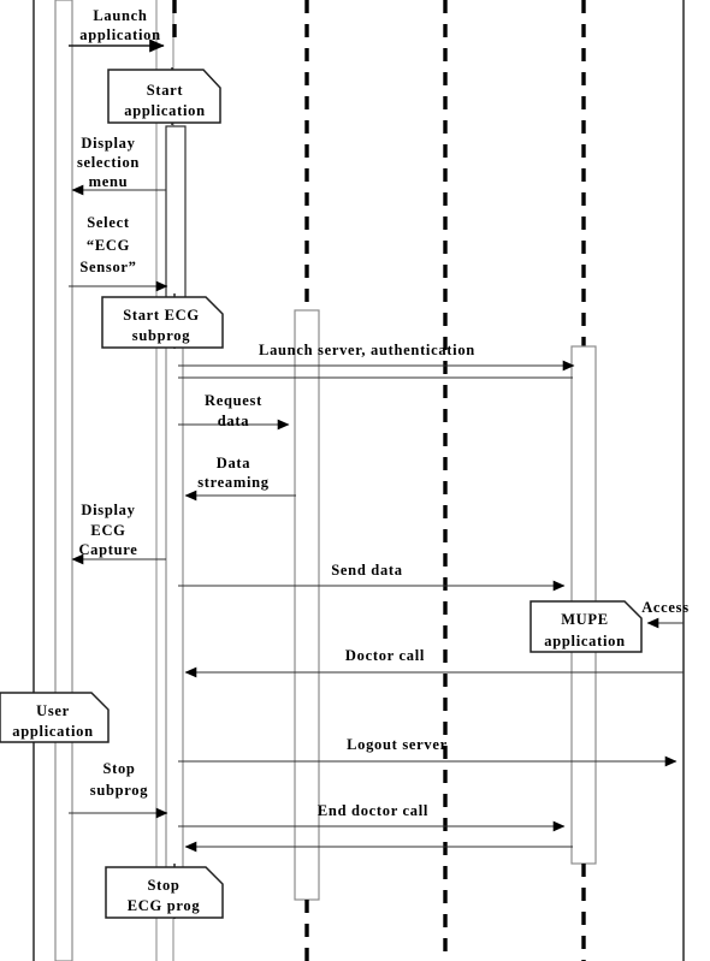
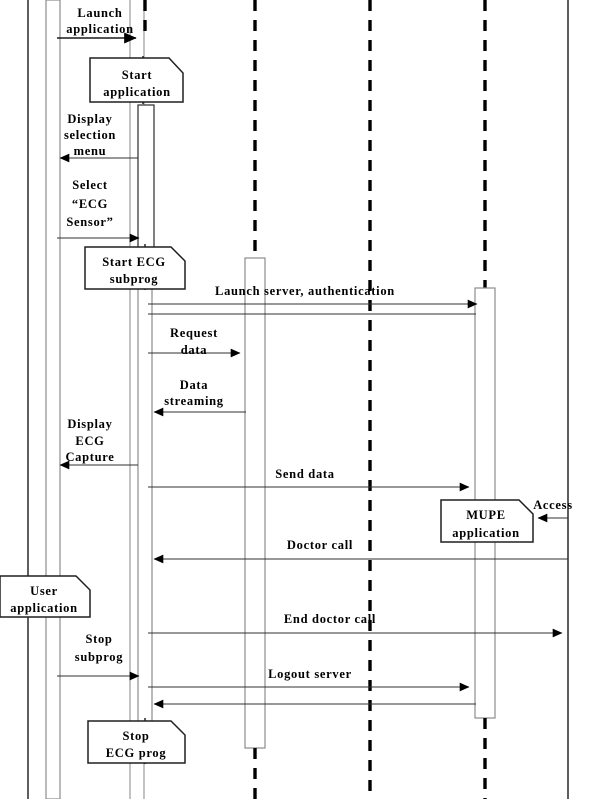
  Launch
  application
  Start
  application
  Display
  selection
  menu
  Select
  “ECG
  Sensor”
  Start ECG
  subprog
  Launch server, authentication
  Request
  data
  Data
  streaming
  Display
  ECG
  Capture
  Send data
  MUPE
  application
  Access
  Doctor call
  User
  application
- Logout server
+ End doctor call
  Stop
  subprog
- End doctor call
+ Logout server
  Stop
  ECG prog
